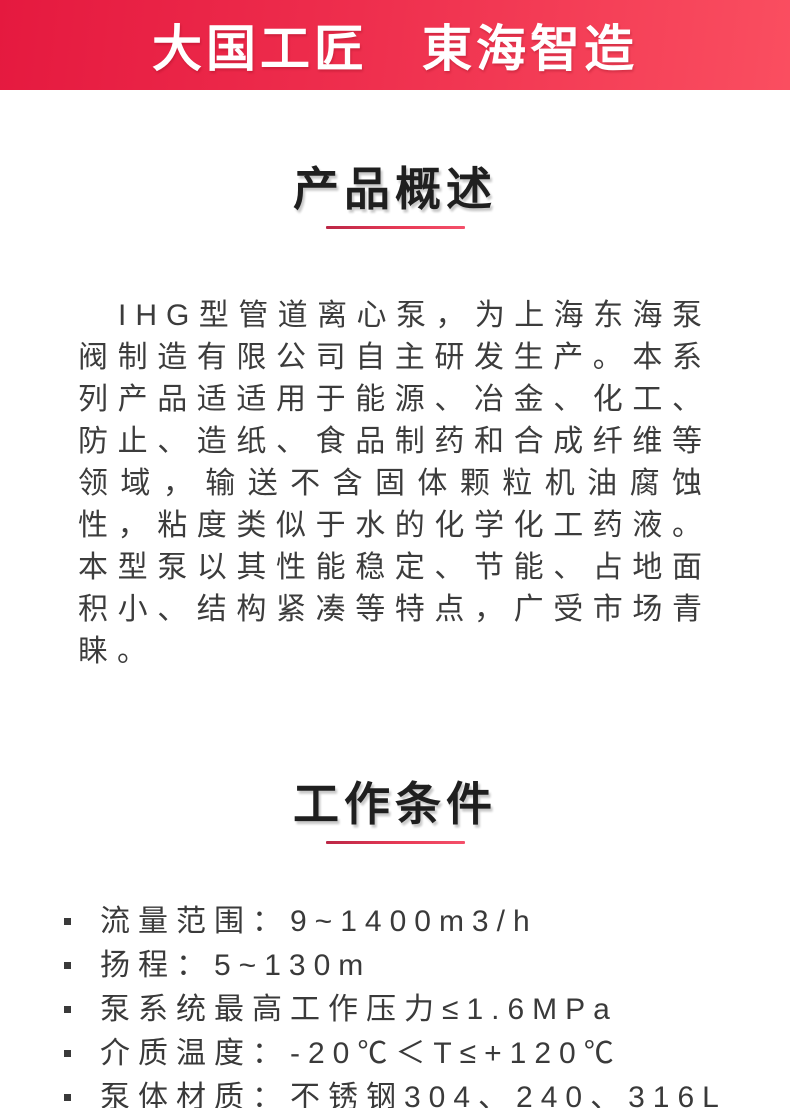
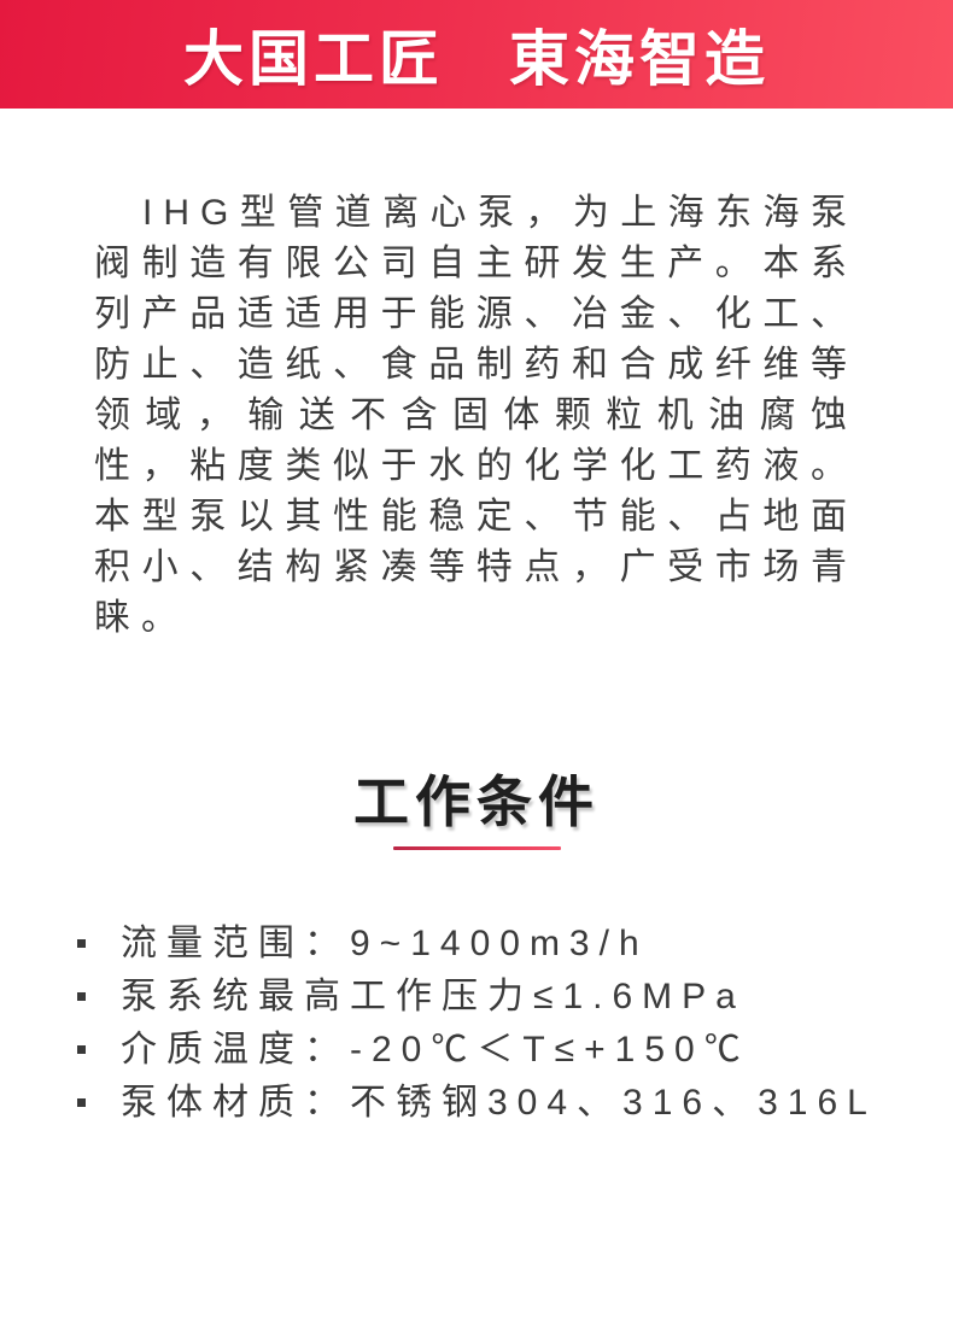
  大国工匠 東海智造
- 产品概述
  IHG型管道离心泵，为上海东海泵阀制造有限公司自主研发生产。本系列产品适适用于能源、冶金、化工、防止、造纸、食品制药和合成纤维等领域，输送不含固体颗粒机油腐蚀性，粘度类似于水的化学化工药液。本型泵以其性能稳定、节能、占地面积小、结构紧凑等特点，广受市场青睐。
  工作条件
  流量范围：9~1400m3/h
- 扬程：5~130m
  泵系统最高工作压力≤1.6MPa
- 介质温度：-20℃＜T≤+120℃
+ 介质温度：-20℃＜T≤+150℃
- 泵体材质：不锈钢304、240、316L
+ 泵体材质：不锈钢304、316、316L
